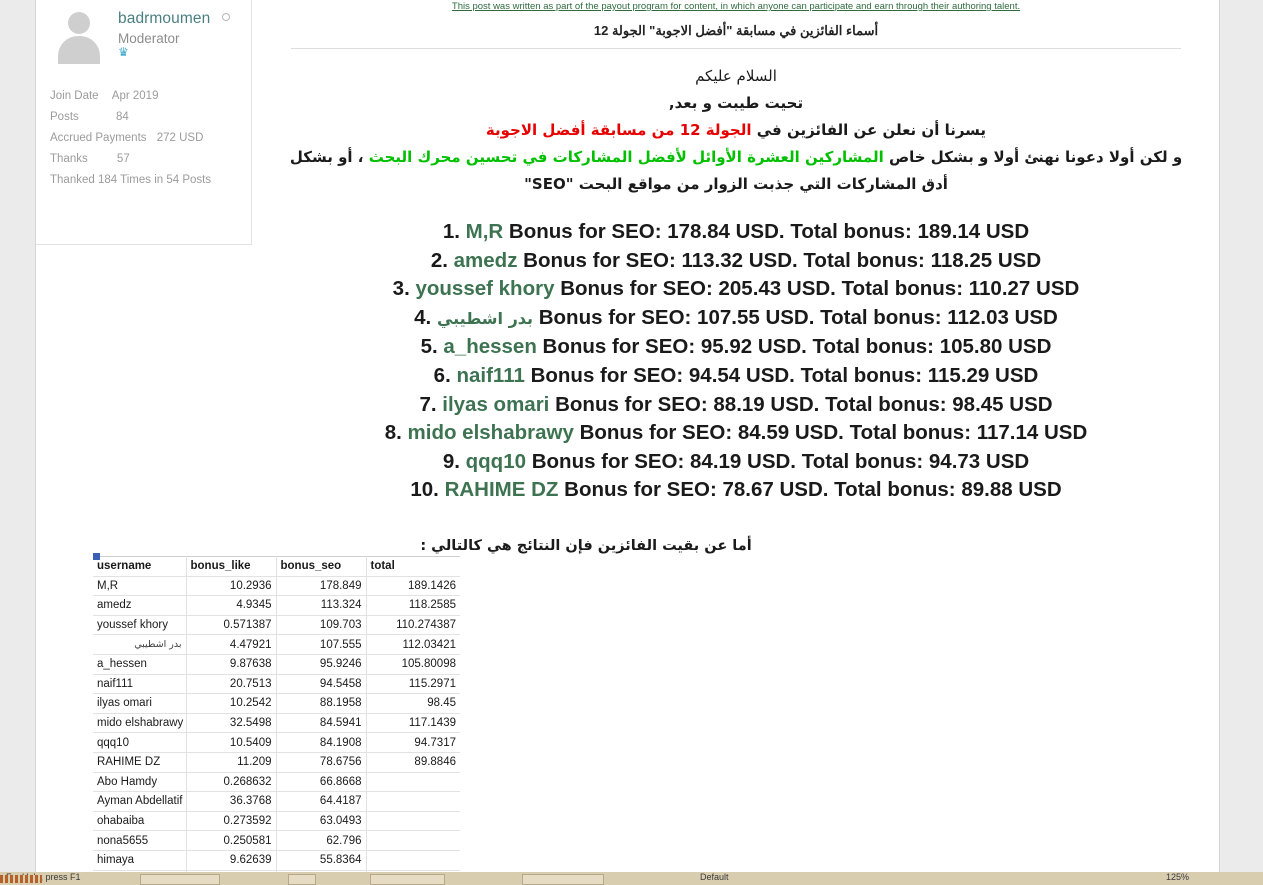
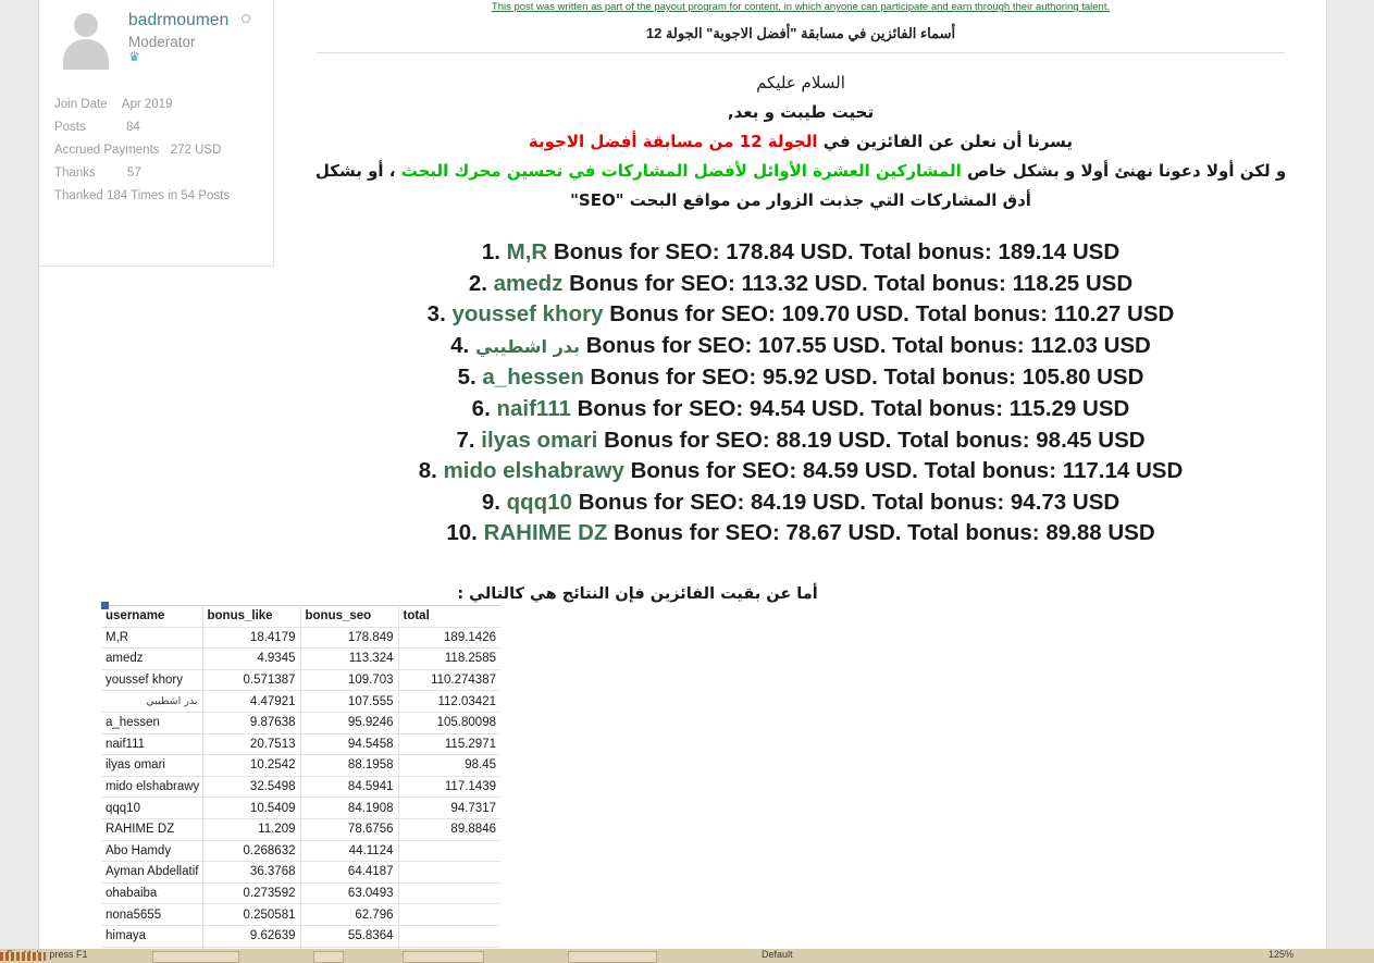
  badrmoumen
  Moderator
  ♛
  Join Date Apr 2019
  Posts 84
  Accrued Payments 272 USD
  Thanks 57
  Thanked 184 Times in 54 Posts
  This post was written as part of the payout program for content, in which anyone can participate and earn through their authoring talent.
  أسماء الفائزين في مسابقة "أفضل الاجوبة" الجولة 12
  السلام عليكم
  تحيت طيبت و بعد,
  يسرنا أن نعلن عن الفائزين في الجولة 12 من مسابقة أفضل الاجوبة
  و لكن أولا دعونا نهنئ أولا و بشكل خاص المشاركين العشرة الأوائل لأفضل المشاركات في تحسين محرك البحث ، أو بشكل
  أدق المشاركات التي جذبت الزوار من مواقع البحت "SEO"
  1. M,R Bonus for SEO: 178.84 USD. Total bonus: 189.14 USD
  2. amedz Bonus for SEO: 113.32 USD. Total bonus: 118.25 USD
- 3. youssef khory Bonus for SEO: 205.43 USD. Total bonus: 110.27 USD
+ 3. youssef khory Bonus for SEO: 109.70 USD. Total bonus: 110.27 USD
  4. بدر اشطيبي Bonus for SEO: 107.55 USD. Total bonus: 112.03 USD
  5. a_hessen Bonus for SEO: 95.92 USD. Total bonus: 105.80 USD
  6. naif111 Bonus for SEO: 94.54 USD. Total bonus: 115.29 USD
  7. ilyas omari Bonus for SEO: 88.19 USD. Total bonus: 98.45 USD
  8. mido elshabrawy Bonus for SEO: 84.59 USD. Total bonus: 117.14 USD
  9. qqq10 Bonus for SEO: 84.19 USD. Total bonus: 94.73 USD
  10. RAHIME DZ Bonus for SEO: 78.67 USD. Total bonus: 89.88 USD
  أما عن بقيت الفائزين فإن النتائج هي كالتالي :
  username	bonus_like	bonus_seo	total
- M,R	10.2936	178.849	189.1426
+ M,R	18.4179	178.849	189.1426
  amedz	4.9345	113.324	118.2585
  youssef khory	0.571387	109.703	110.274387
  بدر اشطيبي	4.47921	107.555	112.03421
  a_hessen	9.87638	95.9246	105.80098
  naif111	20.7513	94.5458	115.2971
  ilyas omari	10.2542	88.1958	98.45
  mido elshabrawy	32.5498	84.5941	117.1439
  qqq10	10.5409	84.1908	94.7317
  RAHIME DZ	11.209	78.6756	89.8846
- Abo Hamdy	0.268632	66.8668
+ Abo Hamdy	0.268632	44.1124
  Ayman Abdellatif	36.3768	64.4187
  ohabaiba	0.273592	63.0493
  nona5655	0.250581	62.796
  himaya	9.62639	55.8364
  Default
  125%
